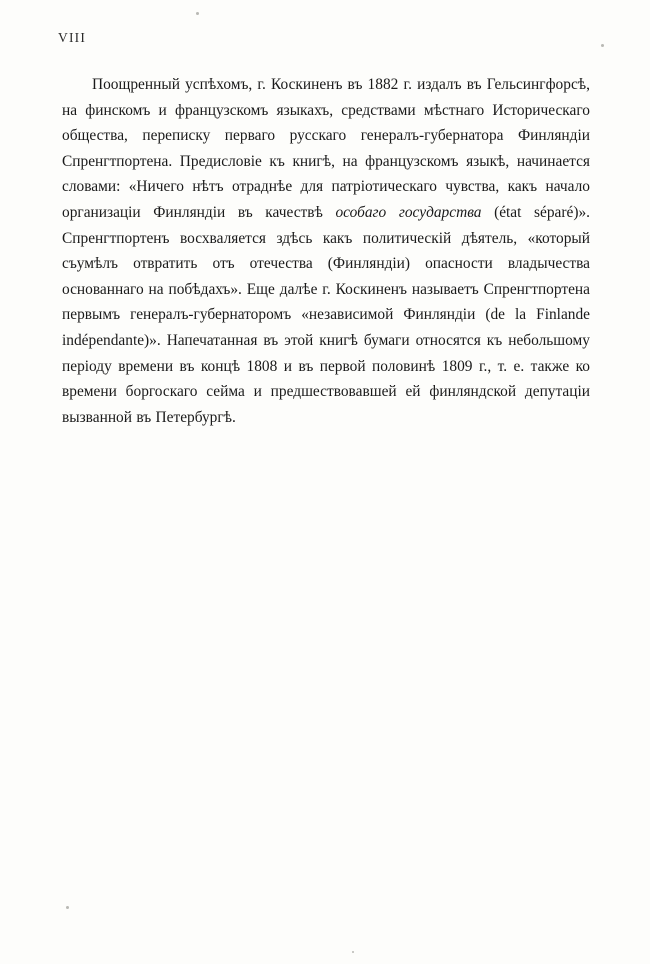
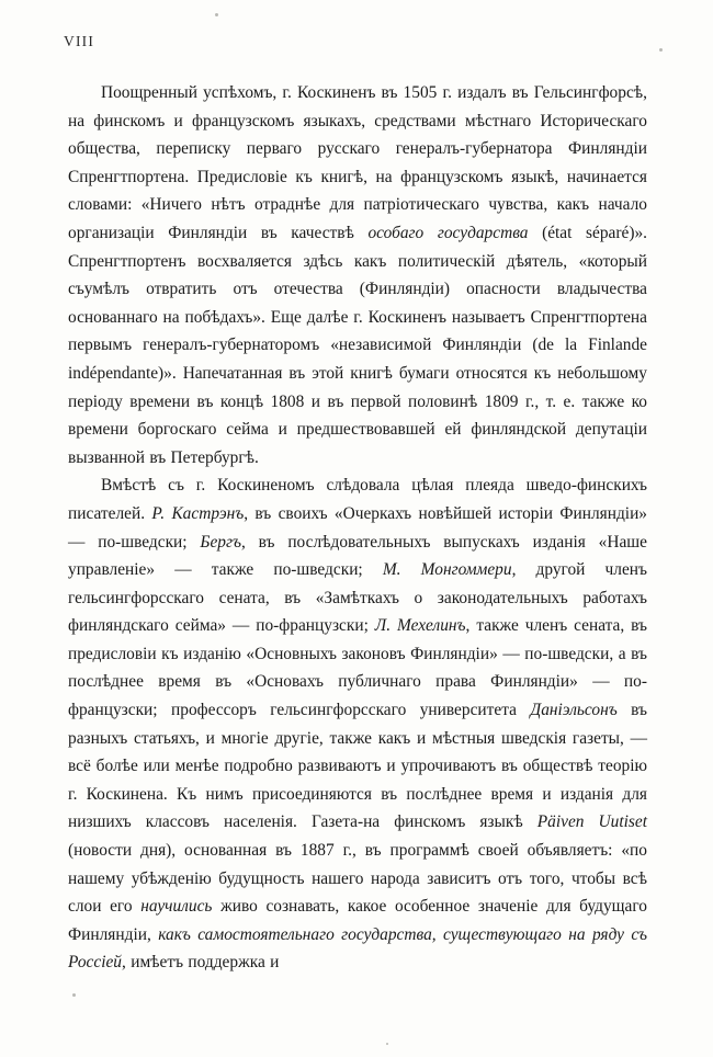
  VIII
- Поощренный успѣхомъ, г. Коскиненъ въ 1882 г. издалъ въ Гельсингфорсѣ, на финскомъ и французскомъ языкахъ, сред­ствами мѣстнаго Историческаго общества, переписку перваго рус­скаго генералъ-губернатора Финляндіи Спренгтпортена. Преди­словіе къ книгѣ, на французскомъ языкѣ, начинается словами: «Ничего нѣтъ отраднѣе для патріотическаго чувства, какъ на­чало организаціи Финляндіи въ качествѣ особаго государства (état séparé)». Спренгтпортенъ восхваляется здѣсь какъ политическій дѣятель, «который съумѣлъ отвратить отъ отечества (Финляндіи) опасности владычества основаннаго на побѣдахъ». Еще далѣе г. Коскиненъ называетъ Спренгтпортена первымъ генералъ-губер­наторомъ «независимой Финляндіи (de la Finlande indépendante)». Напечатанная въ этой книгѣ бумаги относятся къ небольшому періоду времени въ концѣ 1808 и въ первой половинѣ 1809 г., т. е. также ко времени боргоскаго сейма и предшествовавшей ей фин­ляндской депутаціи вызванной въ Петербургѣ.
+ Поощренный успѣхомъ, г. Коскиненъ въ 1505 г. издалъ въ Гельсингфорсѣ, на финскомъ и французскомъ языкахъ, сред­ствами мѣстнаго Историческаго общества, переписку перваго рус­скаго генералъ-губернатора Финляндіи Спренгтпортена. Преди­словіе къ книгѣ, на французскомъ языкѣ, начинается словами: «Ничего нѣтъ отраднѣе для патріотическаго чувства, какъ на­чало организаціи Финляндіи въ качествѣ особаго государства (état séparé)». Спренгтпортенъ восхваляется здѣсь какъ политическій дѣятель, «который съумѣлъ отвратить отъ отечества (Финляндіи) опасности владычества основаннаго на побѣдахъ». Еще далѣе г. Коскиненъ называетъ Спренгтпортена первымъ генералъ-губер­наторомъ «независимой Финляндіи (de la Finlande indépendante)». Напечатанная въ этой книгѣ бумаги относятся къ небольшому періоду времени въ концѣ 1808 и въ первой половинѣ 1809 г., т. е. также ко времени боргоскаго сейма и предшествовавшей ей фин­ляндской депутаціи вызванной въ Петербургѣ.
+ Вмѣстѣ съ г. Коскиненомъ слѣдовала цѣлая плеяда шведо-финскихъ писателей. Р. Кастрэнъ, въ своихъ «Очеркахъ новѣй­шей исторіи Финляндіи» — по-шведски; Бергъ, въ послѣдователь­ныхъ выпускахъ изданія «Наше управленіе» — также по-шведски; М. Монгоммери, другой членъ гельсингфорсскаго сената, въ «За­мѣткахъ о законодательныхъ работахъ финляндскаго сейма» — по-французски; Л. Мехелинъ, также членъ сената, въ предисловіи къ изданію «Основныхъ законовъ Финляндіи» — по-шведски, а въ послѣднее время въ «Основахъ публичнаго права Финляндіи» — по-французски; профессоръ гельсингфорсскаго университета Дані­эльсонъ въ разныхъ статьяхъ, и многіе другіе, также какъ и мѣст­ныя шведскія газеты, — всё болѣе или менѣе подробно развиваютъ и упрочиваютъ въ обществѣ теорію г. Коскинена. Къ нимъ при­соединяются въ послѣднее время и изданія для низшихъ классовъ населенія. Газета-на финскомъ языкѣ Päiven Uutiset (новости дня), основанная въ 1887 г., въ программѣ своей объявляетъ: «по нашему убѣжденію будущность нашего народа зависитъ отъ того, чтобы всѣ слои его научились живо сознавать, какое особенное значеніе для будущаго Финляндіи, какъ самостоятельнаго госу­дарства, существующаго на ряду съ Россіей, имѣетъ поддержка и
